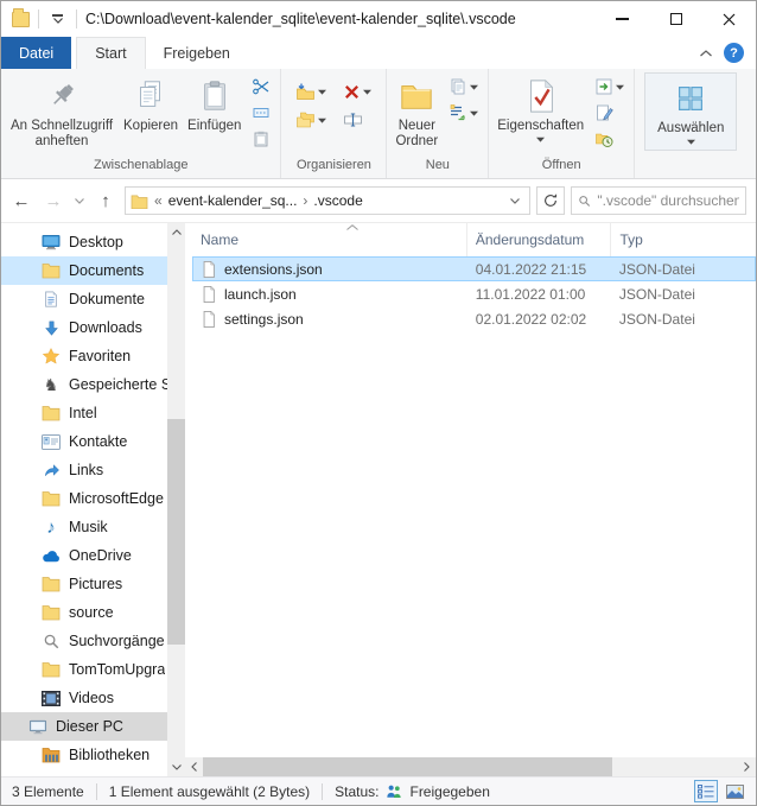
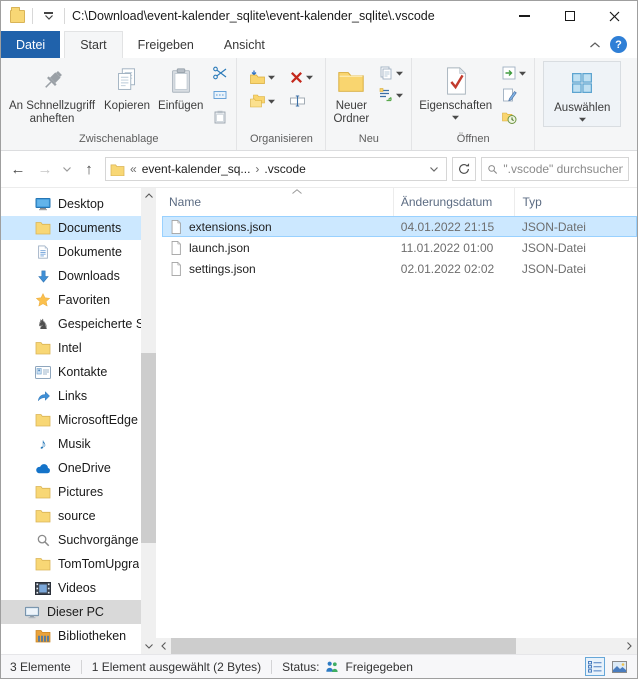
  C:\Download\event-kalender_sqlite\event-kalender_sqlite\.vscode
  Datei
  Start
  Freigeben
+ Ansicht
  ?
  An Schnellzugriff anheften
  Kopieren
  Einfügen
  Zwischenablage
  Organisieren
  Neuer
  Ordner
  Neu
  Eigenschaften
  Öffnen
  Auswählen
  ←
  →
  ↑
  «
  event-kalender_sq...
  ›
  .vscode
  ".vscode" durchsuchen
  Desktop
  Documents
  Dokumente
  Downloads
  Favoriten
  ♞
  Gespeicherte S
  Intel
  Kontakte
  Links
  MicrosoftEdge
  ♪
  Musik
  OneDrive
  Pictures
  source
  Suchvorgänge
  TomTomUpgra
  Videos
  Dieser PC
  Bibliotheken
  Name
  Änderungsdatum
  Typ
  extensions.json
  04.01.2022 21:15
  JSON-Datei
  launch.json
  11.01.2022 01:00
  JSON-Datei
  settings.json
  02.01.2022 02:02
  JSON-Datei
  3 Elemente
  1 Element ausgewählt (2 Bytes)
  Status:
  Freigegeben
